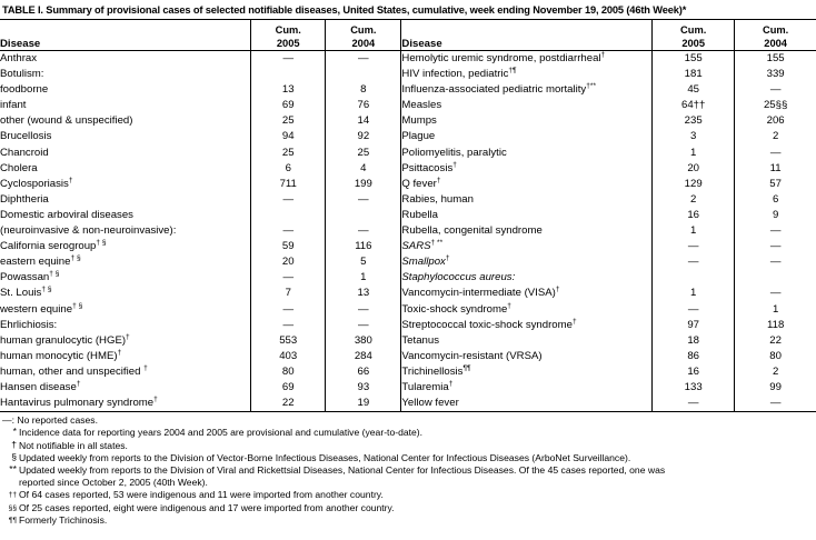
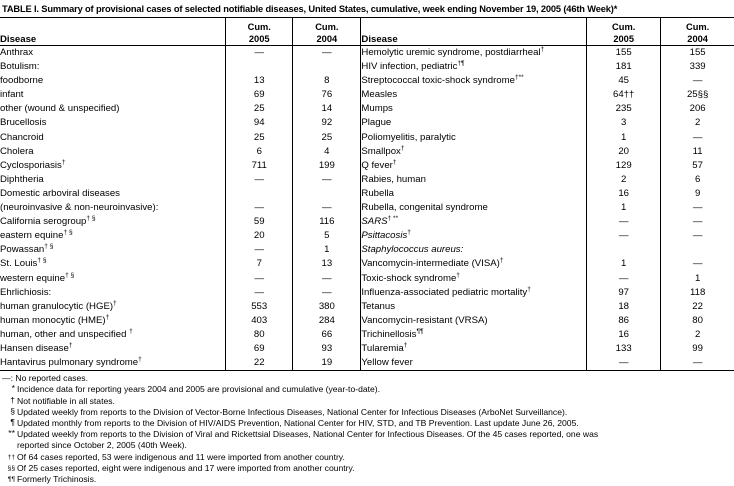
  TABLE I. Summary of provisional cases of selected notifiable diseases, United States, cumulative, week ending November 19, 2005 (46th Week)*
  Disease	Cum. 2005	Cum. 2004	Disease	Cum. 2005	Cum. 2004
  Anthrax	—	—	Hemolytic uremic syndrome, postdiarrheal	155	155
  Botulism:			HIV infection, pediatric	181	339
- foodborne	13	8	Influenza-associated pediatric mortality	45	—
+ foodborne	13	8	Streptococcal toxic-shock syndrome	45	—
  infant	69	76	Measles	64††	25§§
  other (wound & unspecified)	25	14	Mumps	235	206
  Brucellosis	94	92	Plague	3	2
  Chancroid	25	25	Poliomyelitis, paralytic	1	—
- Cholera	6	4	Psittacosis	20	11
+ Cholera	6	4	Smallpox	20	11
  Cyclosporiasis	711	199	Q fever	129	57
  Diphtheria	—	—	Rabies, human	2	6
  Domestic arboviral diseases			Rubella	16	9
  (neuroinvasive & non-neuroinvasive):	—	—	Rubella, congenital syndrome	1	—
  California serogroup	59	116	SARS	—	—
- eastern equine	20	5	Smallpox	—	—
+ eastern equine	20	5	Psittacosis	—	—
  Powassan	—	1	Staphylococcus aureus:
  St. Louis	7	13	Vancomycin-intermediate (VISA)	1	—
  western equine	—	—	Toxic-shock syndrome	—	1
- Ehrlichiosis:	—	—	Streptococcal toxic-shock syndrome	97	118
+ Ehrlichiosis:	—	—	Influenza-associated pediatric mortality	97	118
  human granulocytic (HGE)	553	380	Tetanus	18	22
  human monocytic (HME)	403	284	Vancomycin-resistant (VRSA)	86	80
  human, other and unspecified	80	66	Trichinellosis	16	2
  Hansen disease	69	93	Tularemia	133	99
  Hantavirus pulmonary syndrome	22	19	Yellow fever	—	—
  —: No reported cases.
  *
  Incidence data for reporting years 2004 and 2005 are provisional and cumulative (year-to-date).
  †
  Not notifiable in all states.
  §
  Updated weekly from reports to the Division of Vector-Borne Infectious Diseases, National Center for Infectious Diseases (ArboNet Surveillance).
+ ¶
+ Updated monthly from reports to the Division of HIV/AIDS Prevention, National Center for HIV, STD, and TB Prevention. Last update June 26, 2005.
  **
  Updated weekly from reports to the Division of Viral and Rickettsial Diseases, National Center for Infectious Diseases. Of the 45 cases reported, one was
  reported since October 2, 2005 (40th Week).
  Of 64 cases reported, 53 were indigenous and 11 were imported from another country.
  Of 25 cases reported, eight were indigenous and 17 were imported from another country.
  Formerly Trichinosis.
